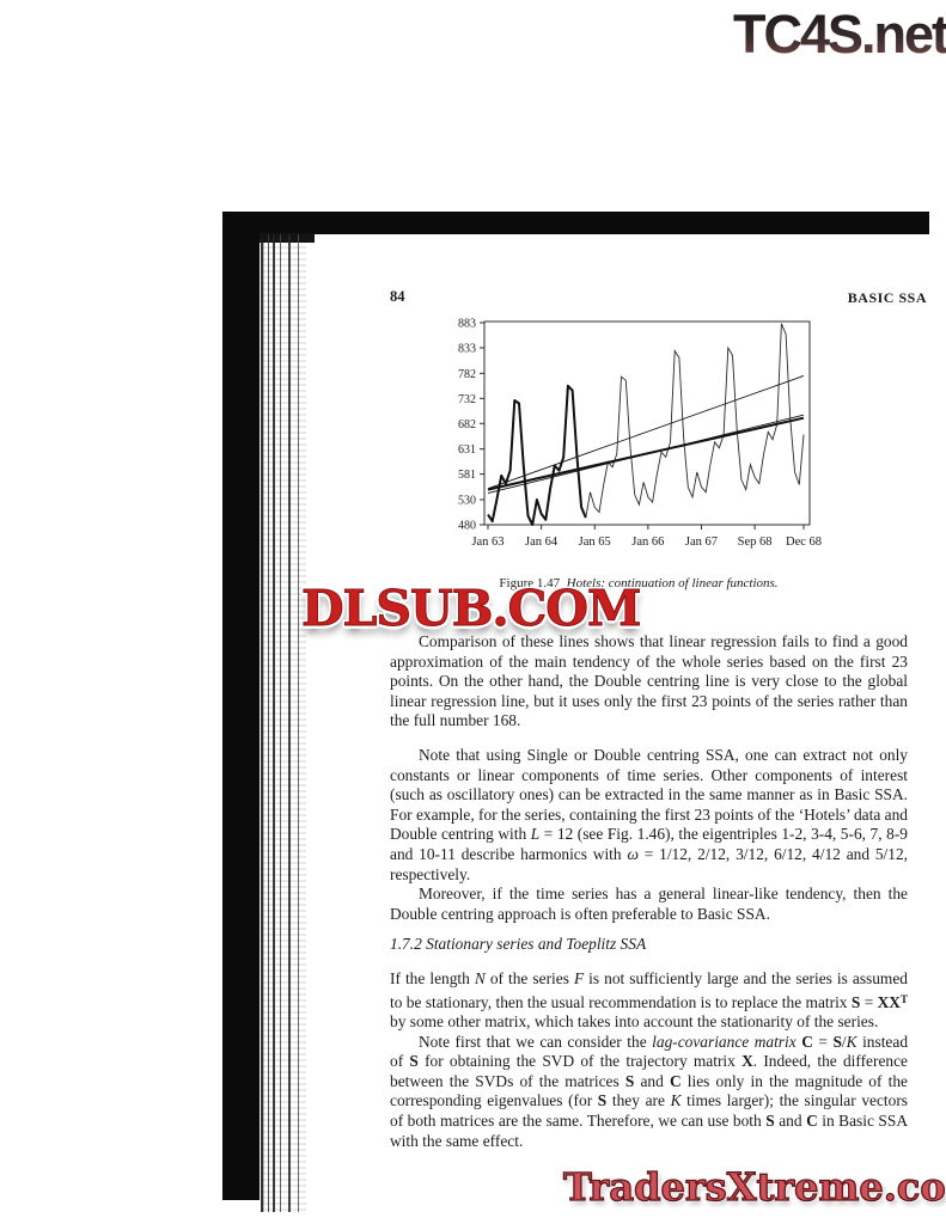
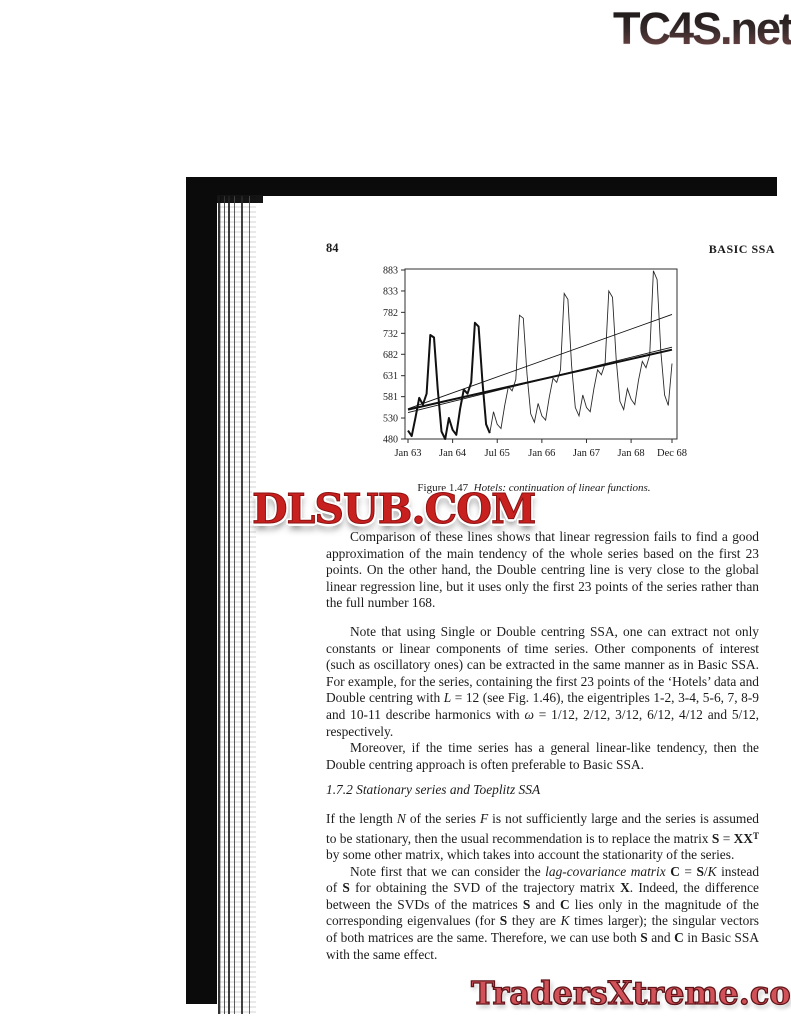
  TC4S.net
  84
  BASIC SSA
  480
  530
  581
  631
  682
  732
  782
  833
  883
  Jan 63
  Jan 64
- Jan 65
+ Jul 65
  Jan 66
  Jan 67
- Sep 68
+ Jan 68
  Dec 68
  Figure 1.47 Hotels: continuation of linear functions.
  DLSUB.COM
  Comparison of these lines shows that linear regression fails to find a good approximation of the main tendency of the whole series based on the first 23 points. On the other hand, the Double centring line is very close to the global linear regression line, but it uses only the first 23 points of the series rather than the full number 168.
  Note that using Single or Double centring SSA, one can extract not only constants or linear components of time series. Other components of interest (such as oscillatory ones) can be extracted in the same manner as in Basic SSA. For example, for the series, containing the first 23 points of the ‘Hotels’ data and Double centring with L = 12 (see Fig. 1.46), the eigentriples 1-2, 3-4, 5-6, 7, 8-9 and 10-11 describe harmonics with ω = 1/12, 2/12, 3/12, 6/12, 4/12 and 5/12, respectively.
  Moreover, if the time series has a general linear-like tendency, then the Double centring approach is often preferable to Basic SSA.
  1.7.2 Stationary series and Toeplitz SSA
  If the length N of the series F is not sufficiently large and the series is assumed to be stationary, then the usual recommendation is to replace the matrix S = XXT by some other matrix, which takes into account the stationarity of the series.
  Note first that we can consider the lag-covariance matrix C = S/K instead of S for obtaining the SVD of the trajectory matrix X. Indeed, the difference between the SVDs of the matrices S and C lies only in the magnitude of the corresponding eigenvalues (for S they are K times larger); the singular vectors of both matrices are the same. Therefore, we can use both S and C in Basic SSA with the same effect.
  TradersXtreme.co
